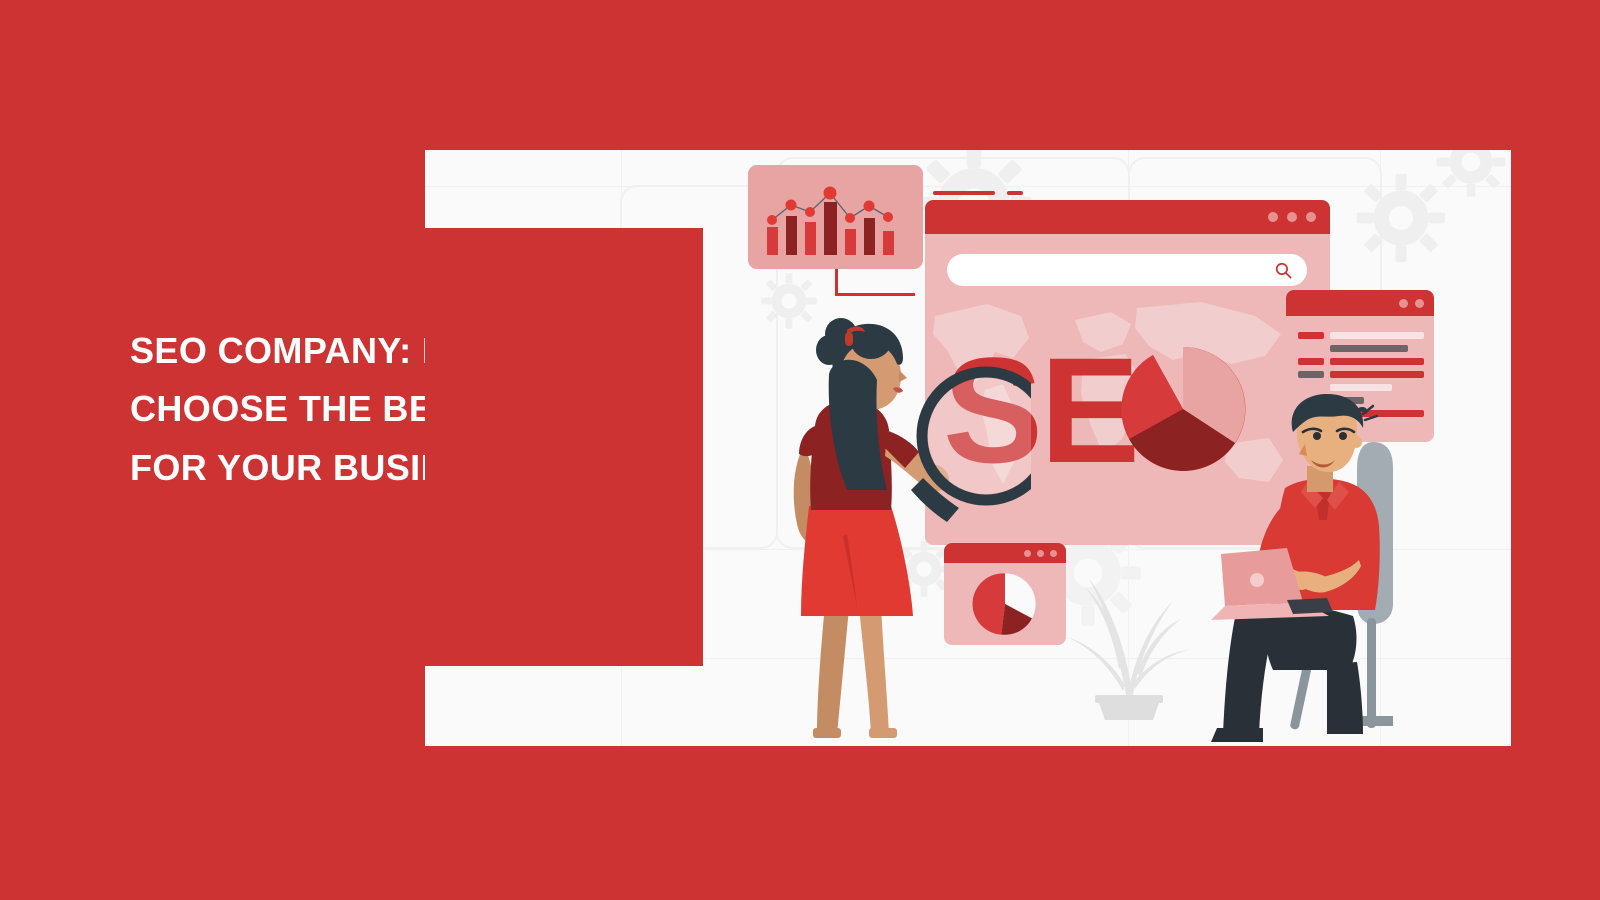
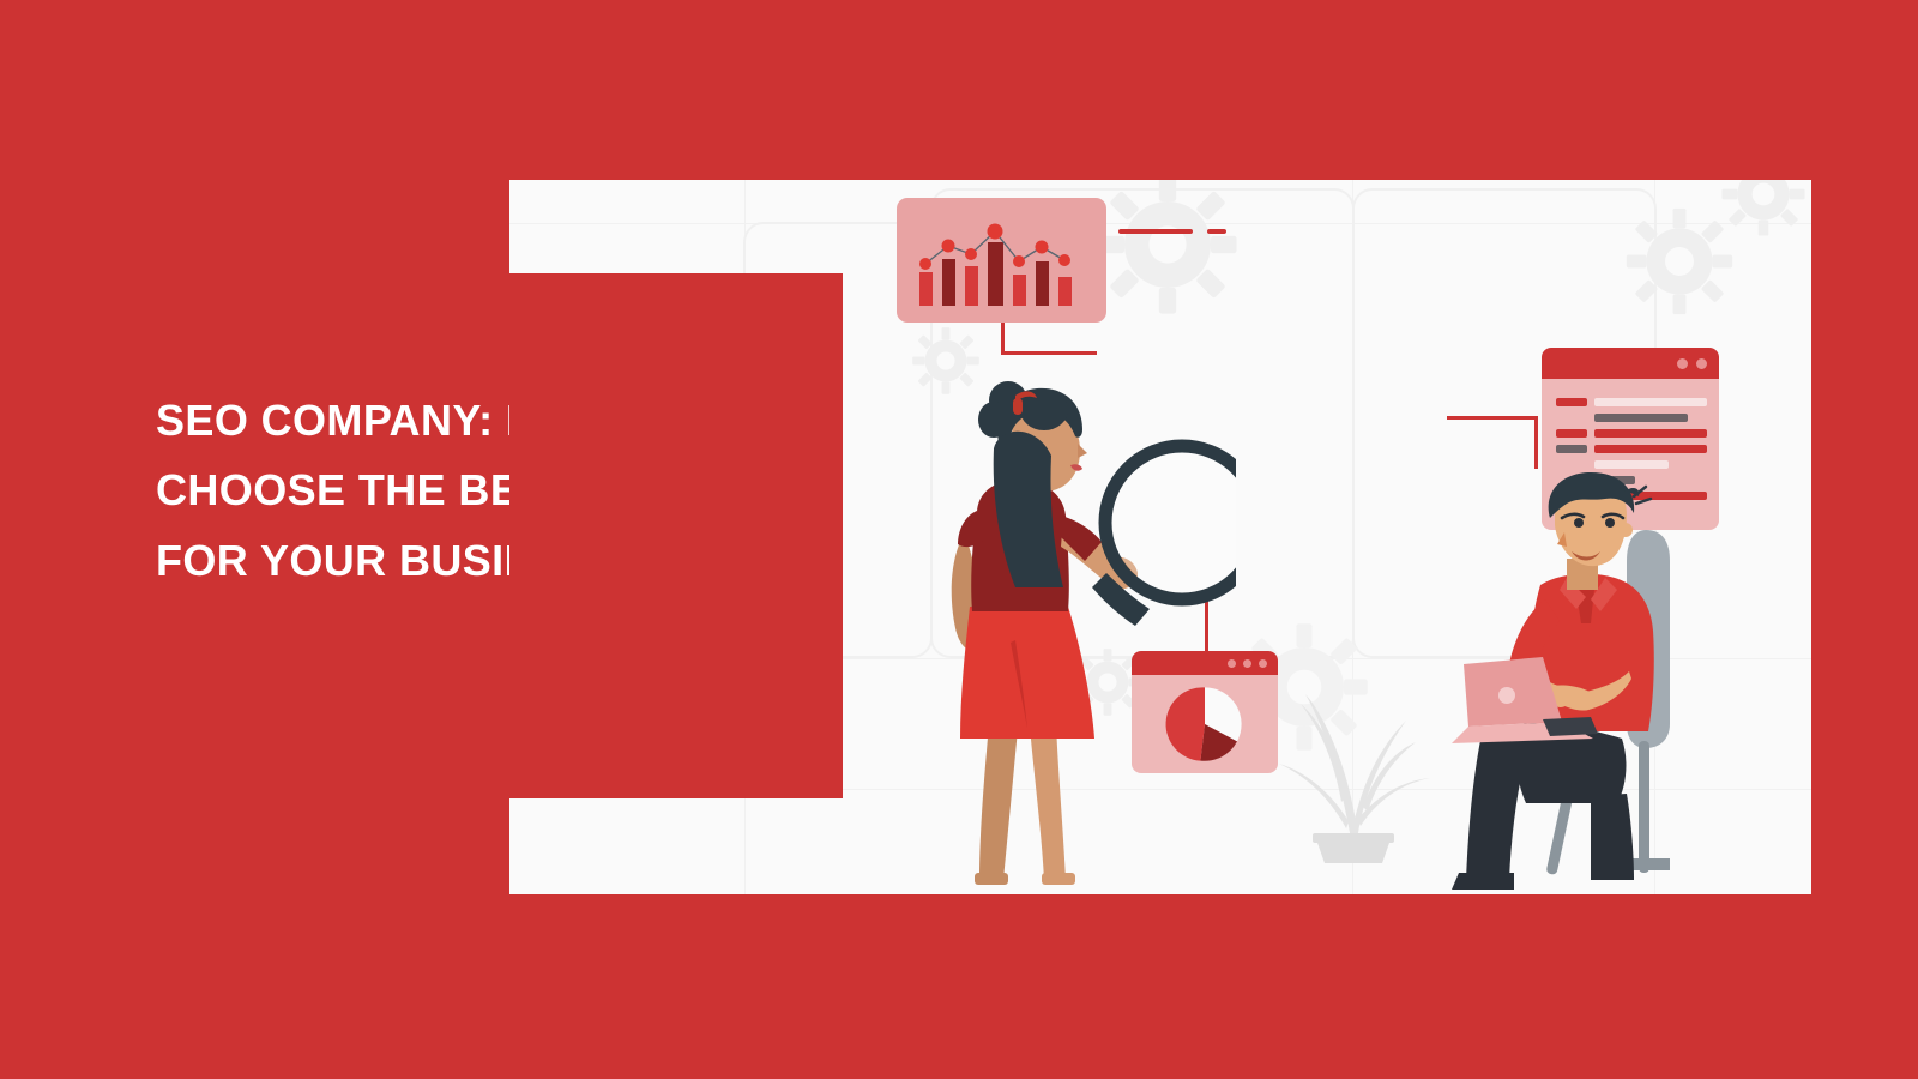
  SEO COMPANY: CHOOSE THE BE FOR YOUR BUSI
- SE
